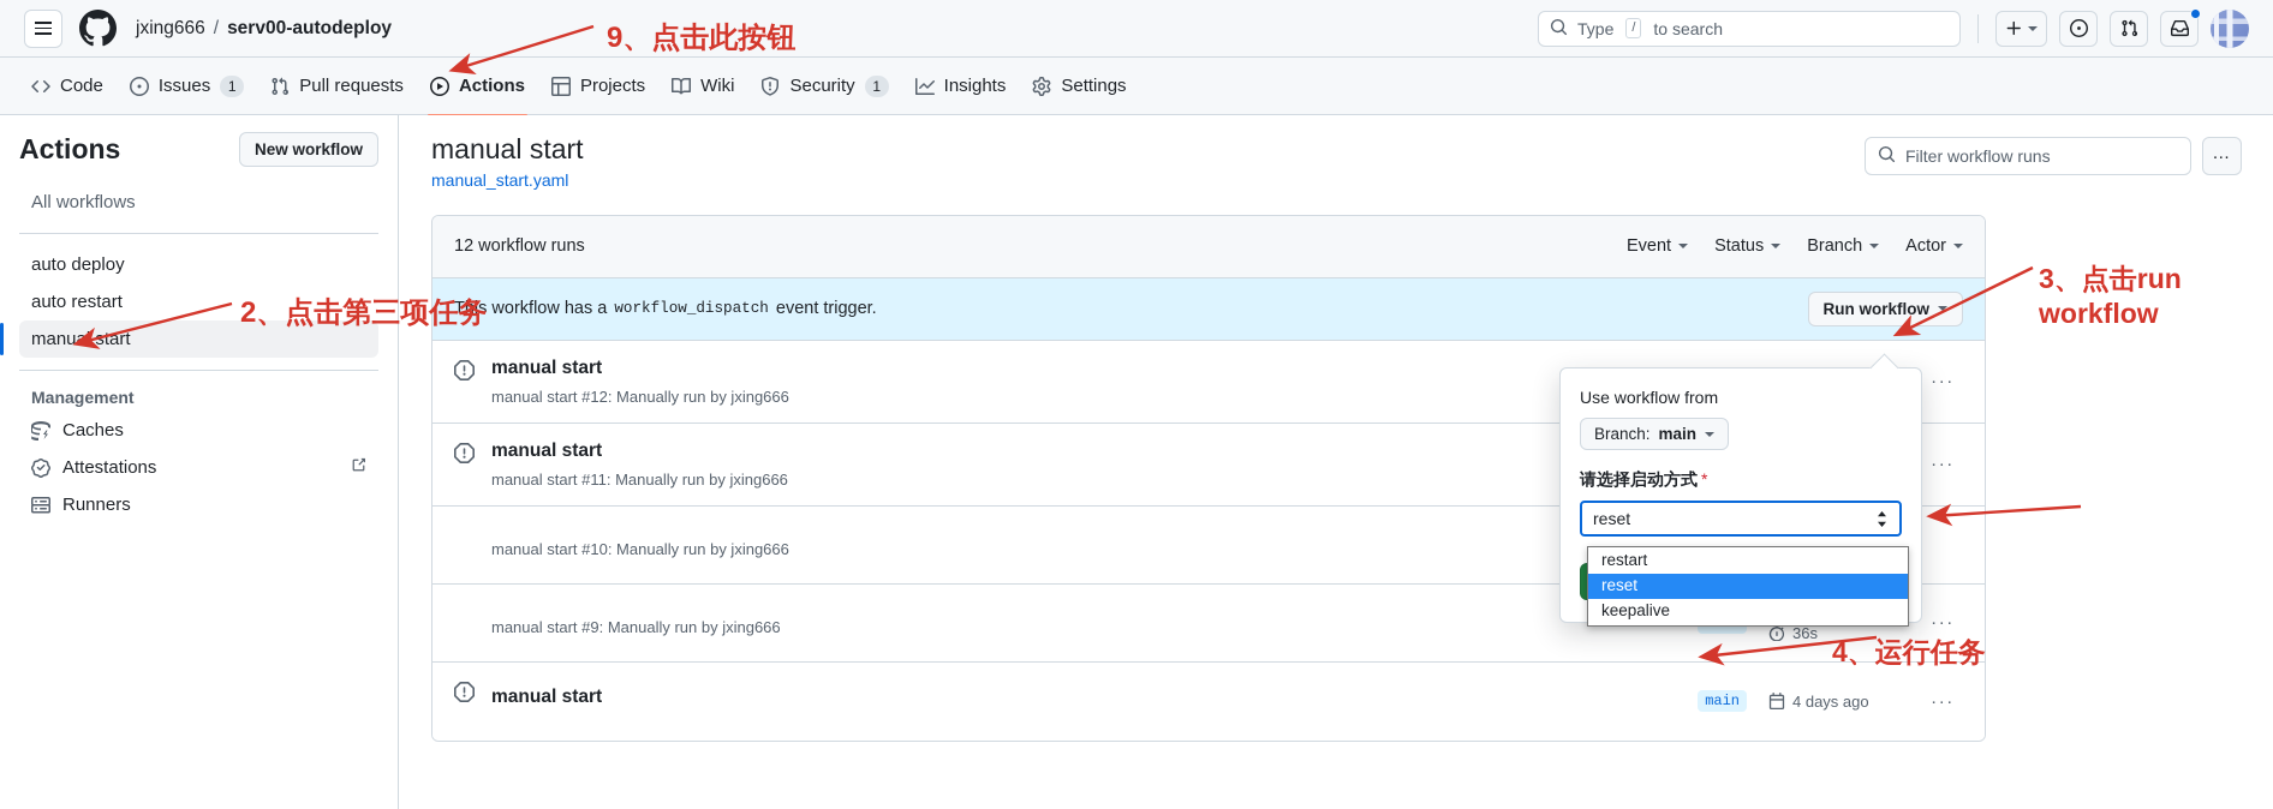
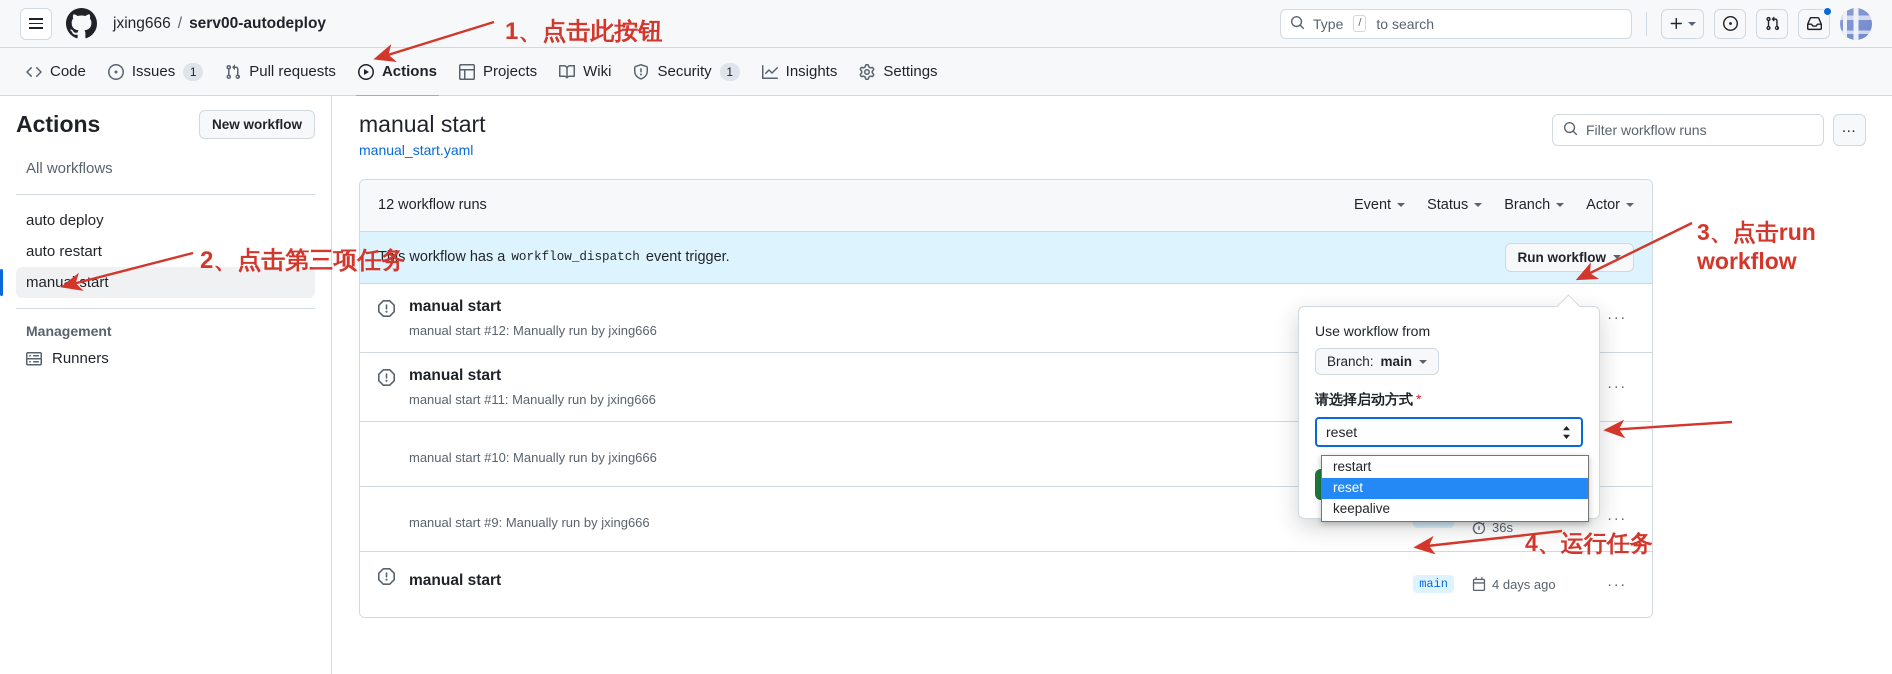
  jxing666
  /
  serv00-autodeploy
  Type
  /
  to search
  Code
  Issues
  1
  Pull requests
  Actions
  Projects
  Wiki
  Security
  1
  Insights
  Settings
  Actions
  New workflow
  All workflows
  auto deploy
  auto restart
  manualtart
  Management
- Caches
- Attestations
  Runners
  manual start
  manual_start.yaml
  Filter workflow runs
  …
  12 workflow runs
  Event
  Status
  Branch
  Actor
  This workflow has a
  workflow_dispatch
  event trigger.
  Run workflow
  manual start
  manual start #12: Manually run by jxing666
  ···
  manual start
  manual start #11: Manually run by jxing666
  ···
  manual start #10: Manually run by jxing666
  manual start #9: Manually run by jxing666
  36s
  ···
  manual start
  main
  4 days ago
  ···
  Use workflow from
  Branch:
  main
  请选择启动方式 *
  reset
  restart
  reset
  keepalive
- 9、点击此按钮
+ 1、点击此按钮
  2、点击第三项任务
  3、点击run
  workflow
  4、运行任务
